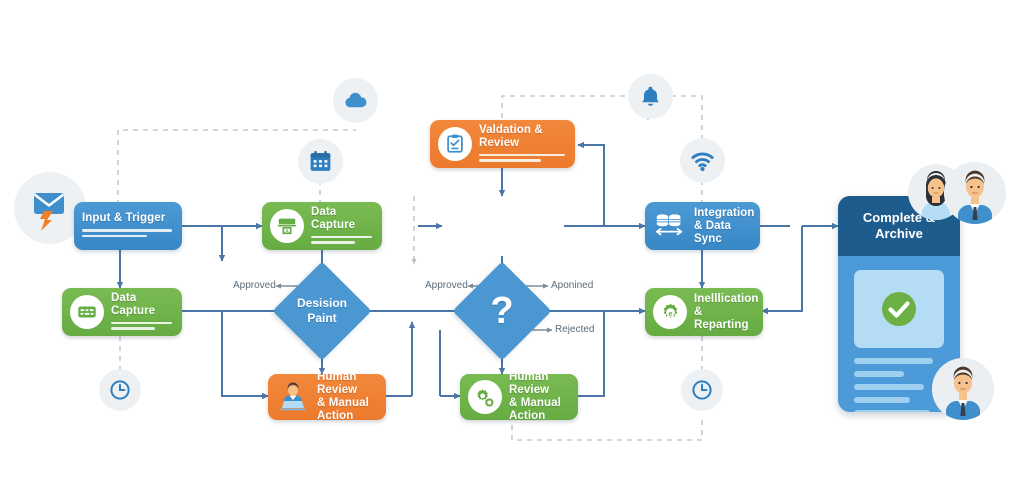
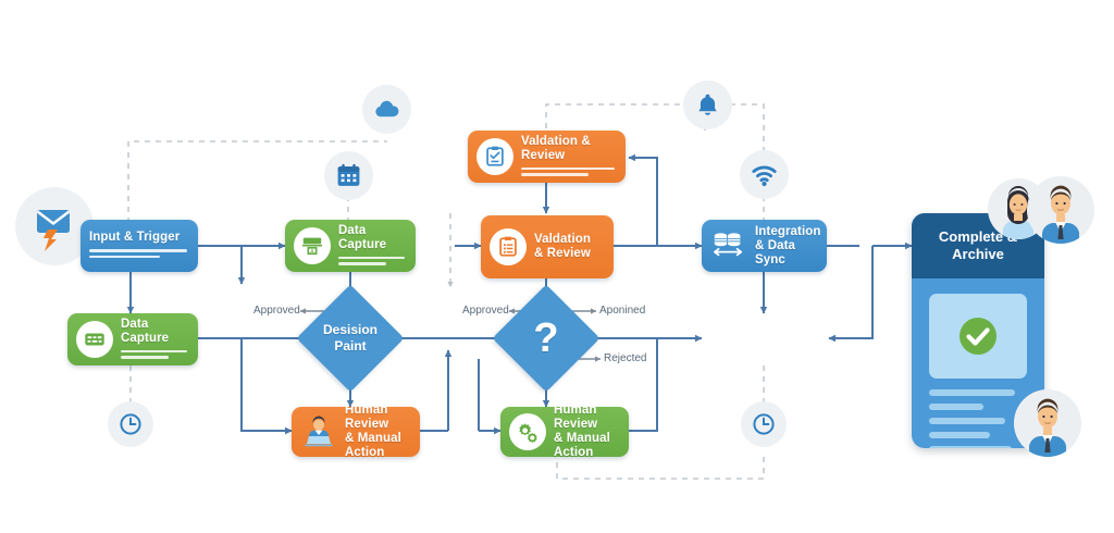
  Input & Trigger
  Data Capture
  Data Capture
  Valdation & Review
+ Valdation
+ & Review
  Integration
  & Data Sync
- e
- Inelllication
- & Reparting
  Human Review
  & Manual Action
  Human Review
  & Manual Action
  Desision
  Paint
  ?
  Approved
  Approved
  Aponined
  Rejected
  Complete
  Archive
